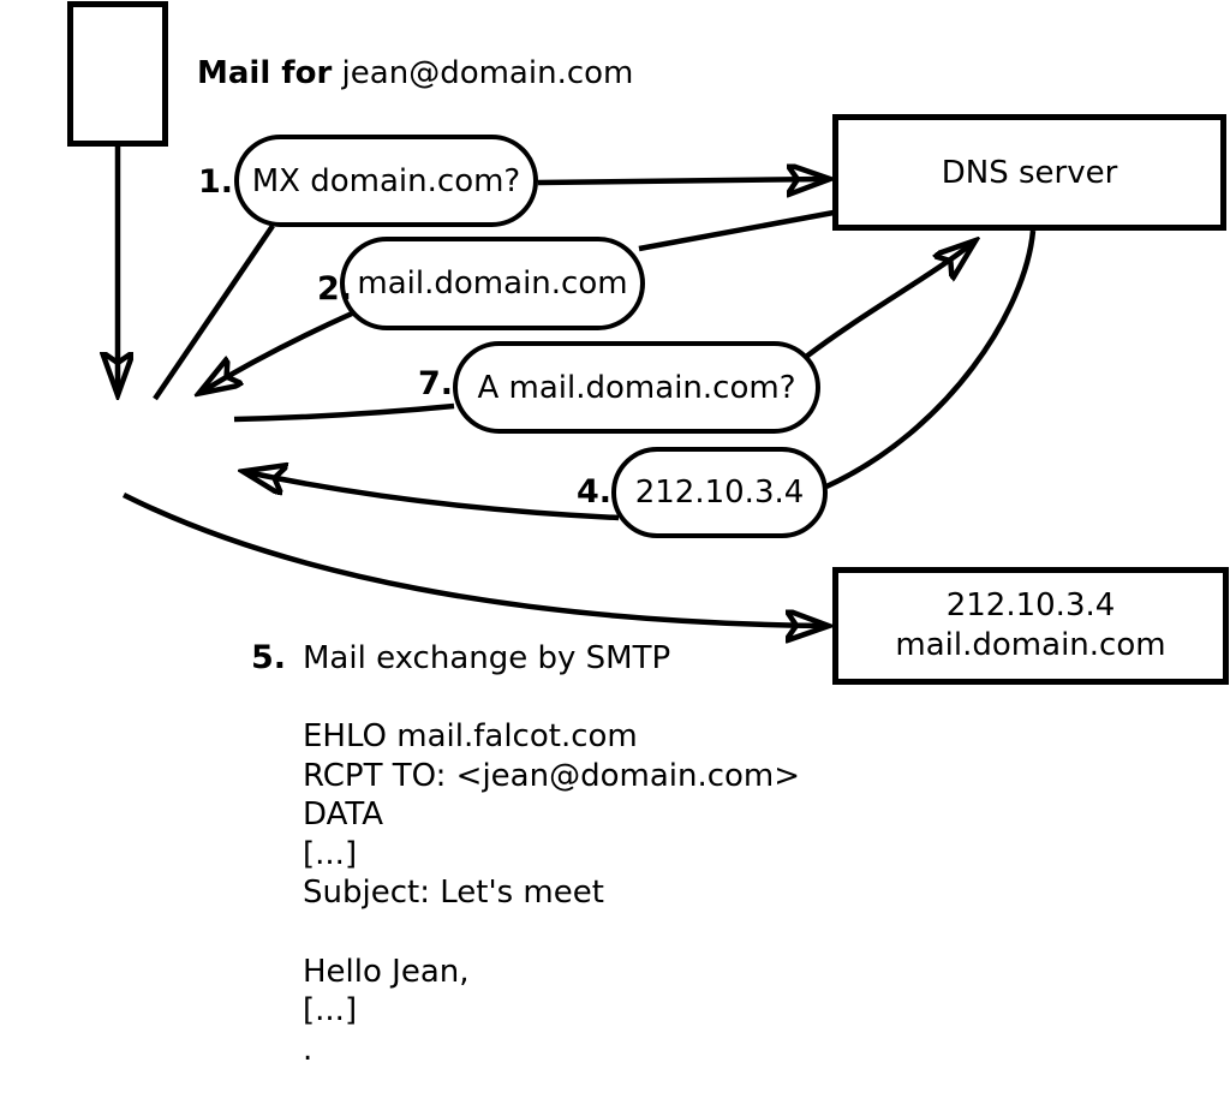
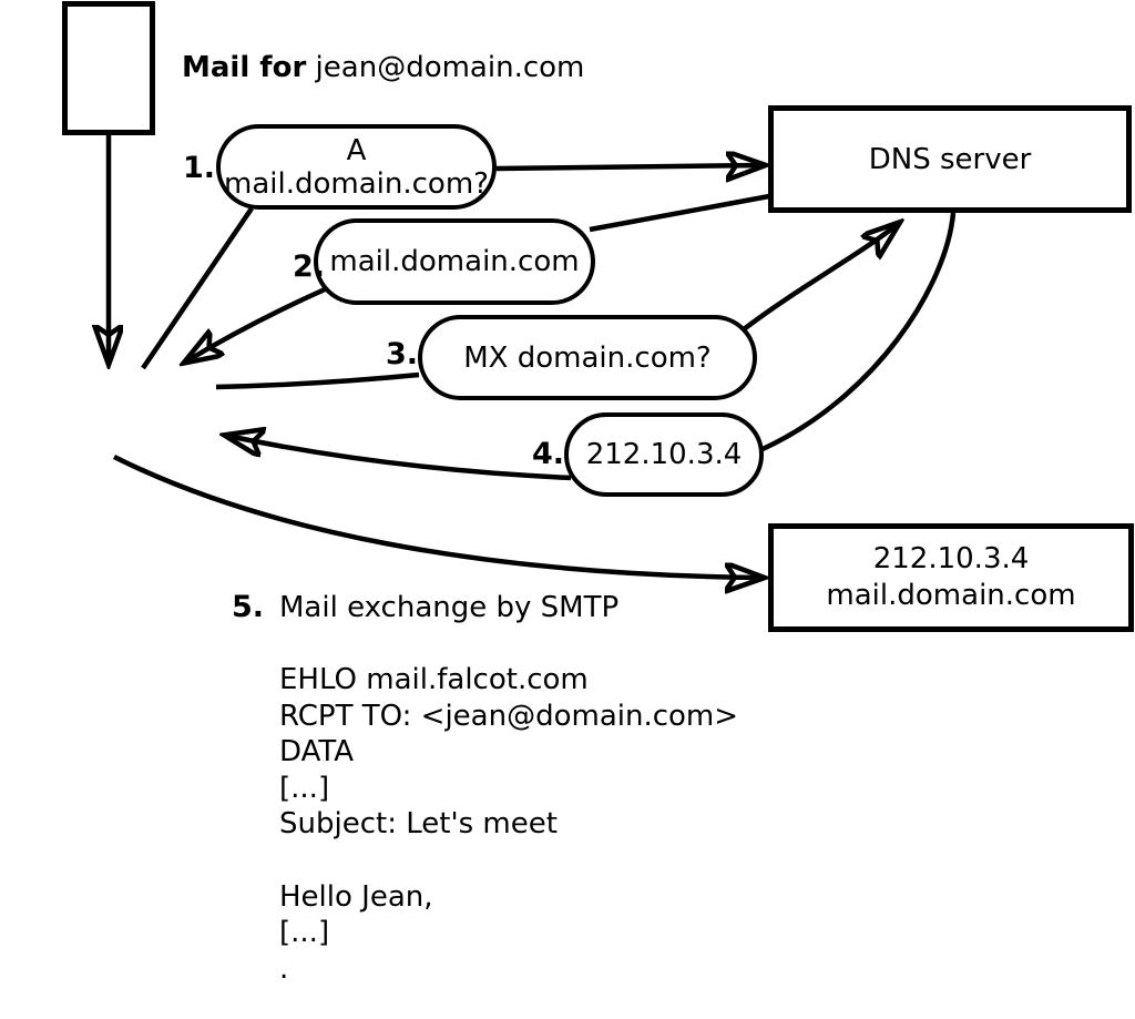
  Mail for jean@domain.com
  DNS server
  212.10.3.4
  mail.domain.com
  1.
- MX domain.com?
+ A mail.domain.com?
  2.
  mail.domain.com
- 7.
+ 3.
- A mail.domain.com?
+ MX domain.com?
  4.
  212.10.3.4
  5.
  Mail exchange by SMTP
  EHLO mail.falcot.com
  RCPT TO: <jean@domain.com>
  DATA
  [...]
  Subject: Let's meet
  Hello Jean,
  [...]
  .
